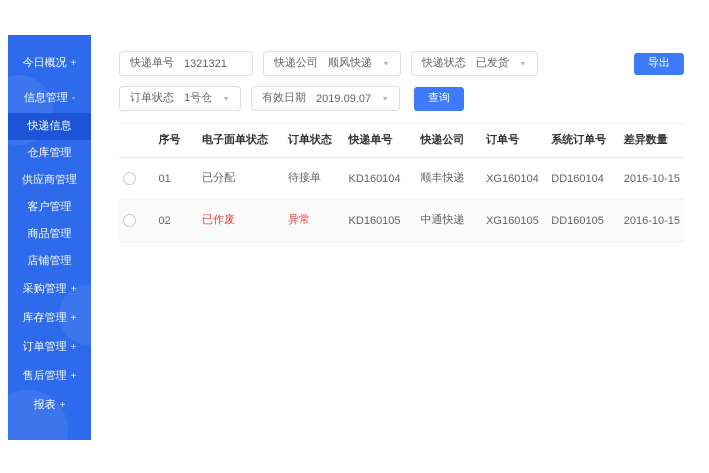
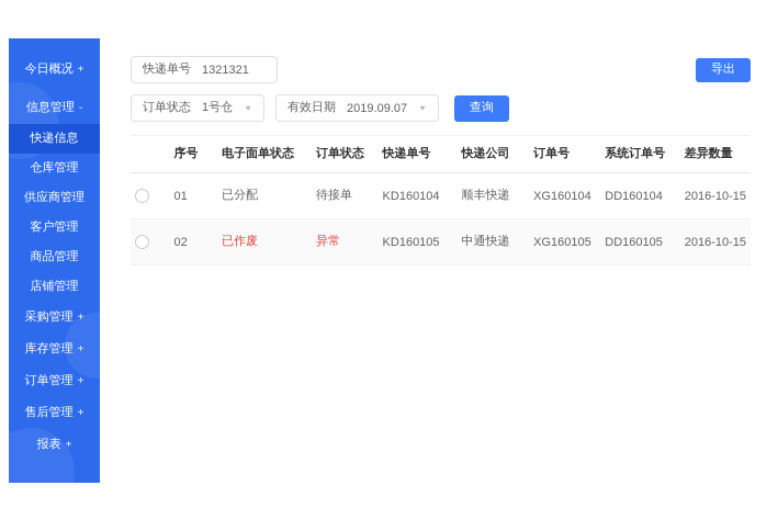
  今日概况
  +
  信息管理
  -
  快递信息
  仓库管理
  供应商管理
  客户管理
  商品管理
  店铺管理
  采购管理
  +
  库存管理
  +
  订单管理
  +
  售后管理
  +
  报表
  +
  快递单号
  1321321
- 快递公司
- 顺风快递
- 快递状态
- 已发货
  导出
  订单状态
  1号仓
  有效日期
  2019.09.07
  查询
  	序号	电子面单状态	订单状态	快递单号	快递公司	订单号	系统订单号	差异数量
  	01	已分配	待接单	KD160104	顺丰快递	XG160104	DD160104	2016-10-15
  	02	已作废	异常	KD160105	中通快递	XG160105	DD160105	2016-10-15
